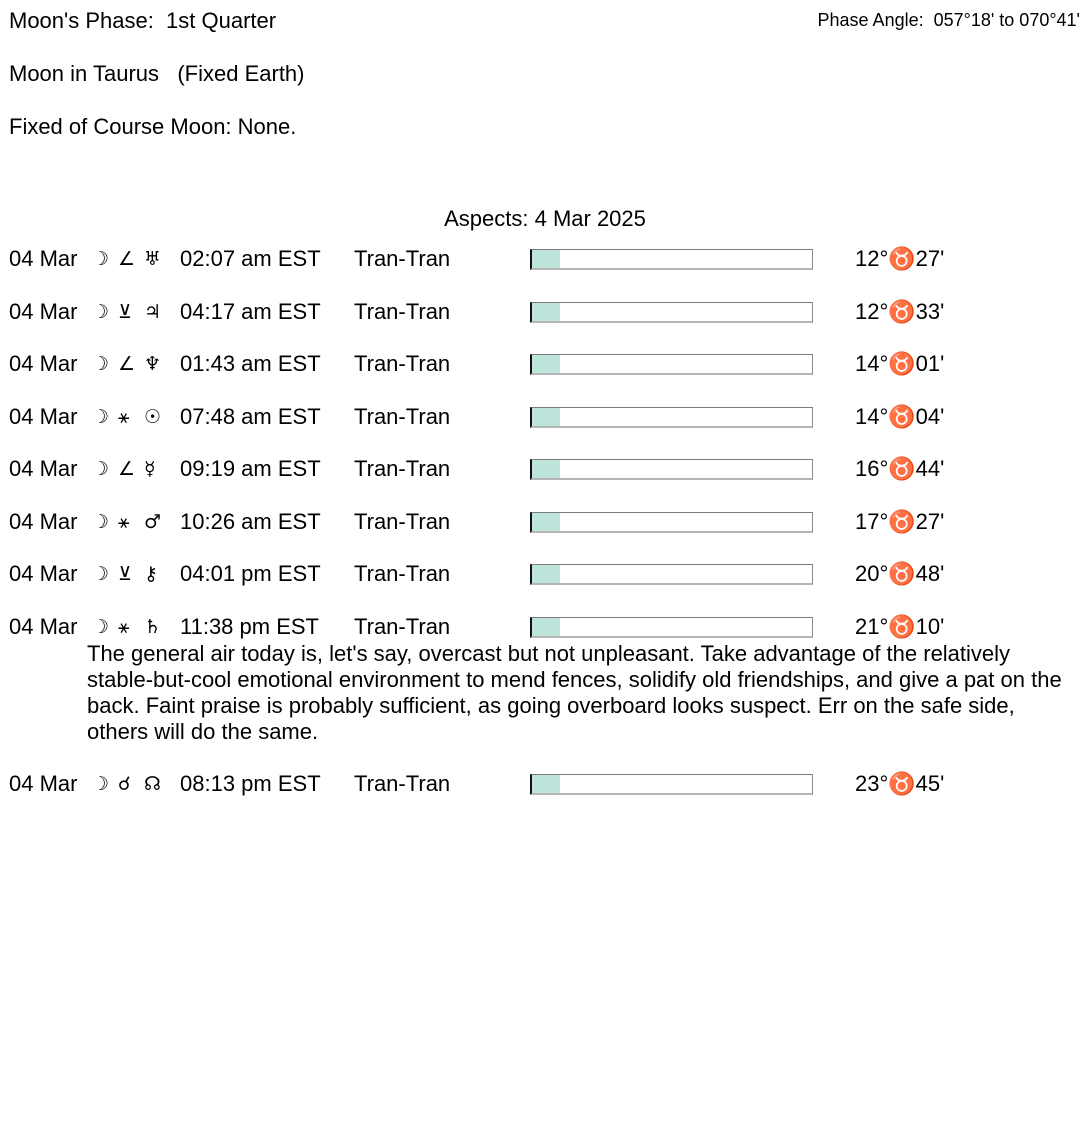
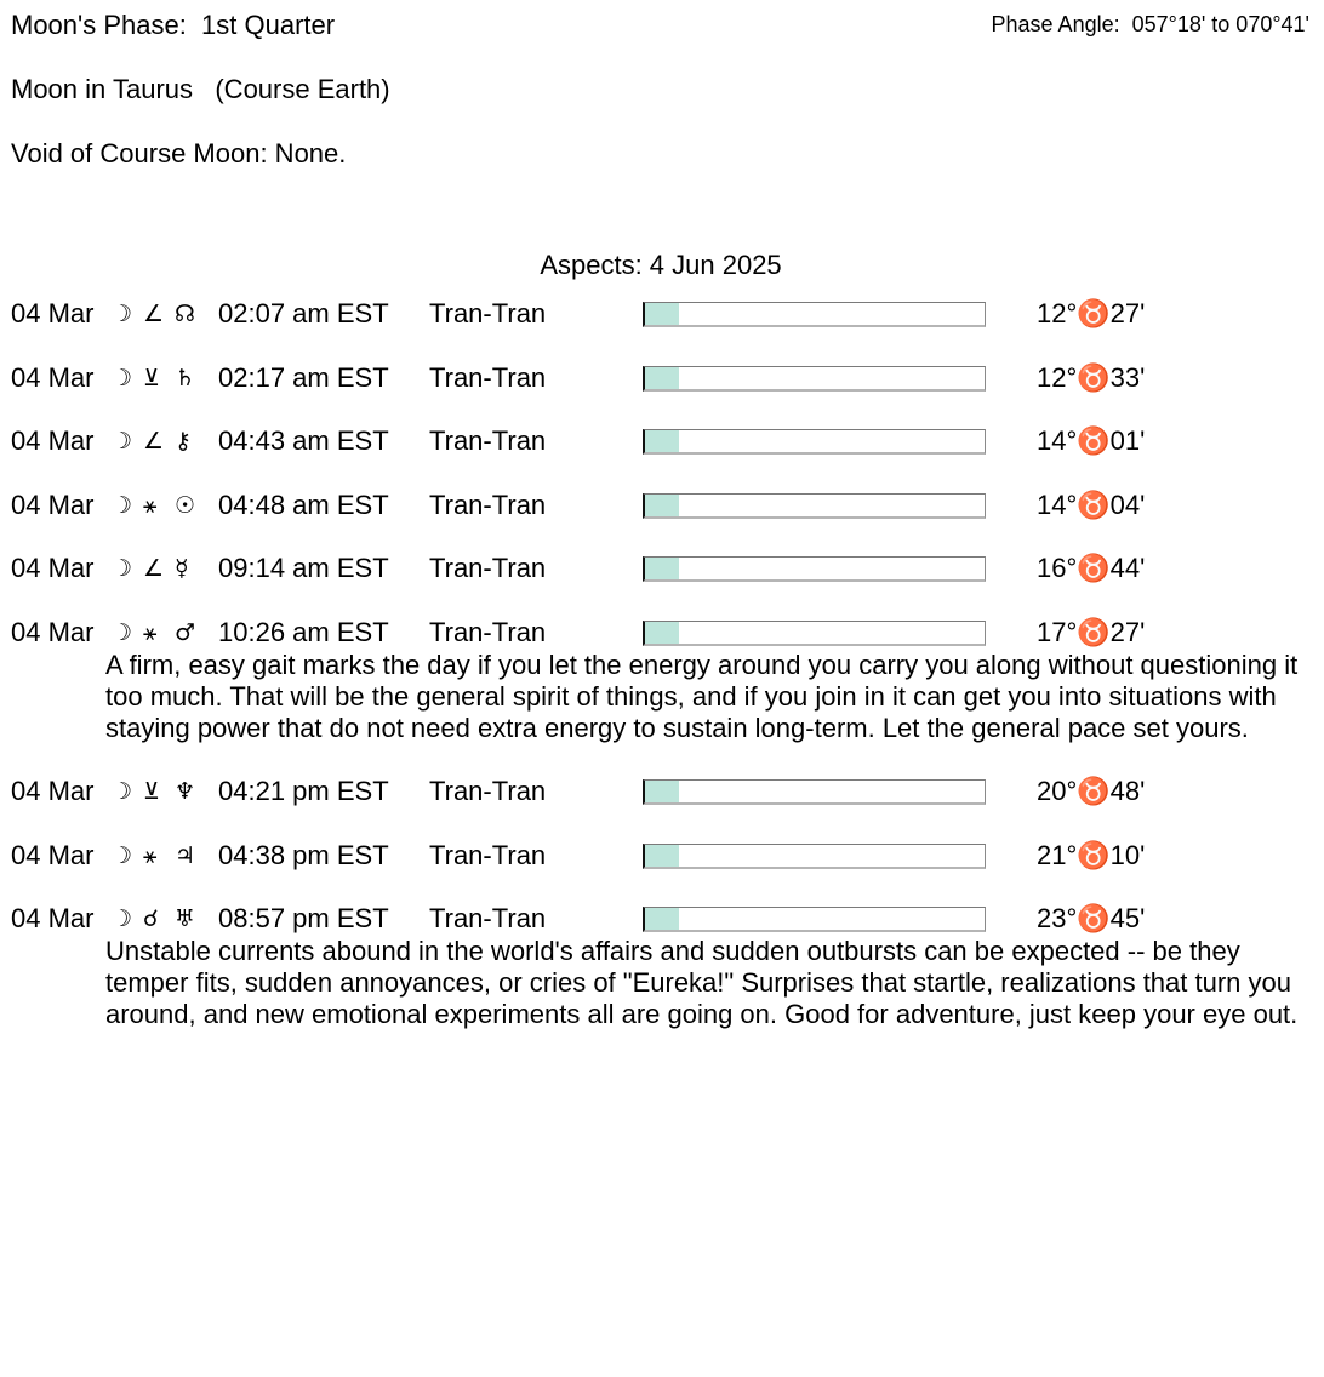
  Moon's Phase: 1st Quarter
  Phase Angle: 057°18' to 070°41'
- Moon in Taurus (Fixed Earth)
+ Moon in Taurus (Course Earth)
- Fixed of Course Moon: None.
+ Void of Course Moon: None.
- Aspects: 4 Mar 2025
+ Aspects: 4 Jun 2025
  04 Mar
  ☽
  ∠
- ♅
+ ☊
  02:07 am EST
  Tran-Tran
  12°♉27'
  04 Mar
  ☽
  ⊻
- ♃
+ ♄
- 04:17 am EST
+ 02:17 am EST
  Tran-Tran
  12°♉33'
  04 Mar
  ☽
  ∠
- ♆
+ ⚷
- 01:43 am EST
+ 04:43 am EST
  Tran-Tran
  14°♉01'
  04 Mar
  ☽
  ⚹
  ☉
- 07:48 am EST
+ 04:48 am EST
  Tran-Tran
  14°♉04'
  04 Mar
  ☽
  ∠
  ☿
- 09:19 am EST
+ 09:14 am EST
  Tran-Tran
  16°♉44'
  04 Mar
  ☽
  ⚹
  ♂
  10:26 am EST
  Tran-Tran
  17°♉27'
+ A firm, easy gait marks the day if you let the energy around you carry you along without questioning it too much. That will be the general spirit of things, and if you join in it can get you into situations with staying power that do not need extra energy to sustain long-term. Let the general pace set yours.
  04 Mar
  ☽
  ⊻
- ⚷
+ ♆
- 04:01 pm EST
+ 04:21 pm EST
  Tran-Tran
  20°♉48'
  04 Mar
  ☽
  ⚹
- ♄
+ ♃
- 11:38 pm EST
+ 04:38 pm EST
  Tran-Tran
  21°♉10'
- The general air today is, let's say, overcast but not unpleasant. Take advantage of the relatively stable-but-cool emotional environment to mend fences, solidify old friendships, and give a pat on the back. Faint praise is probably sufficient, as going overboard looks suspect. Err on the safe side, others will do the same.
  04 Mar
  ☽
  ☌
- ☊
+ ♅
- 08:13 pm EST
+ 08:57 pm EST
  Tran-Tran
  23°♉45'
+ Unstable currents abound in the world's affairs and sudden outbursts can be expected -- be they temper fits, sudden annoyances, or cries of "Eureka!" Surprises that startle, realizations that turn you around, and new emotional experiments all are going on. Good for adventure, just keep your eye out.
